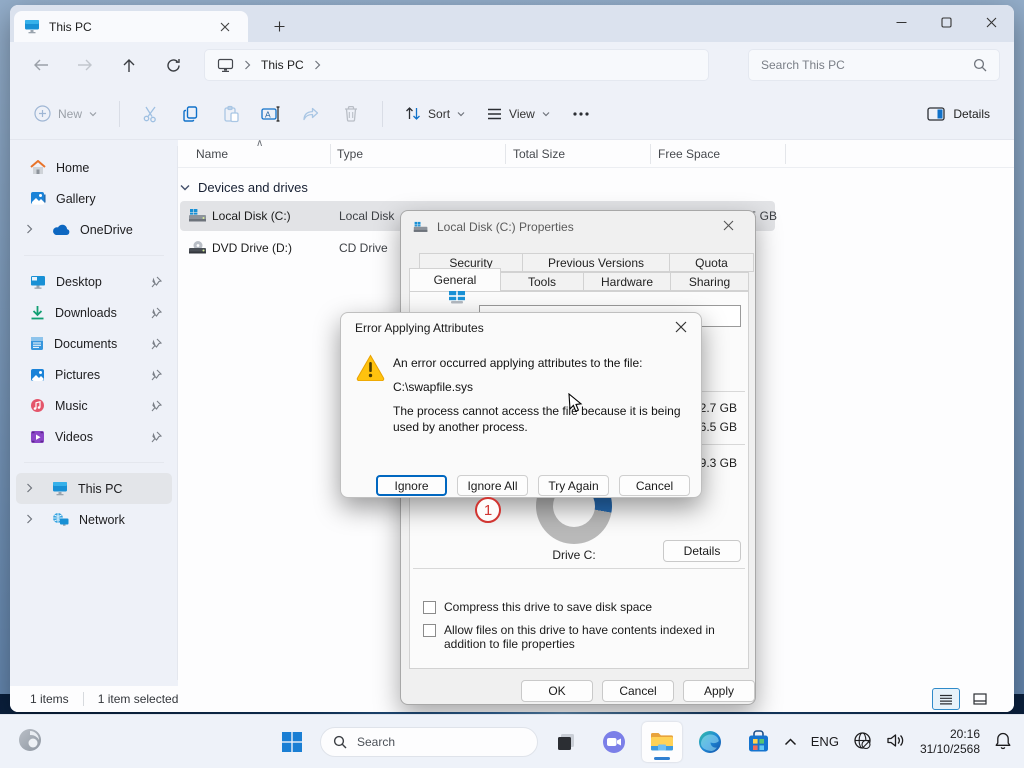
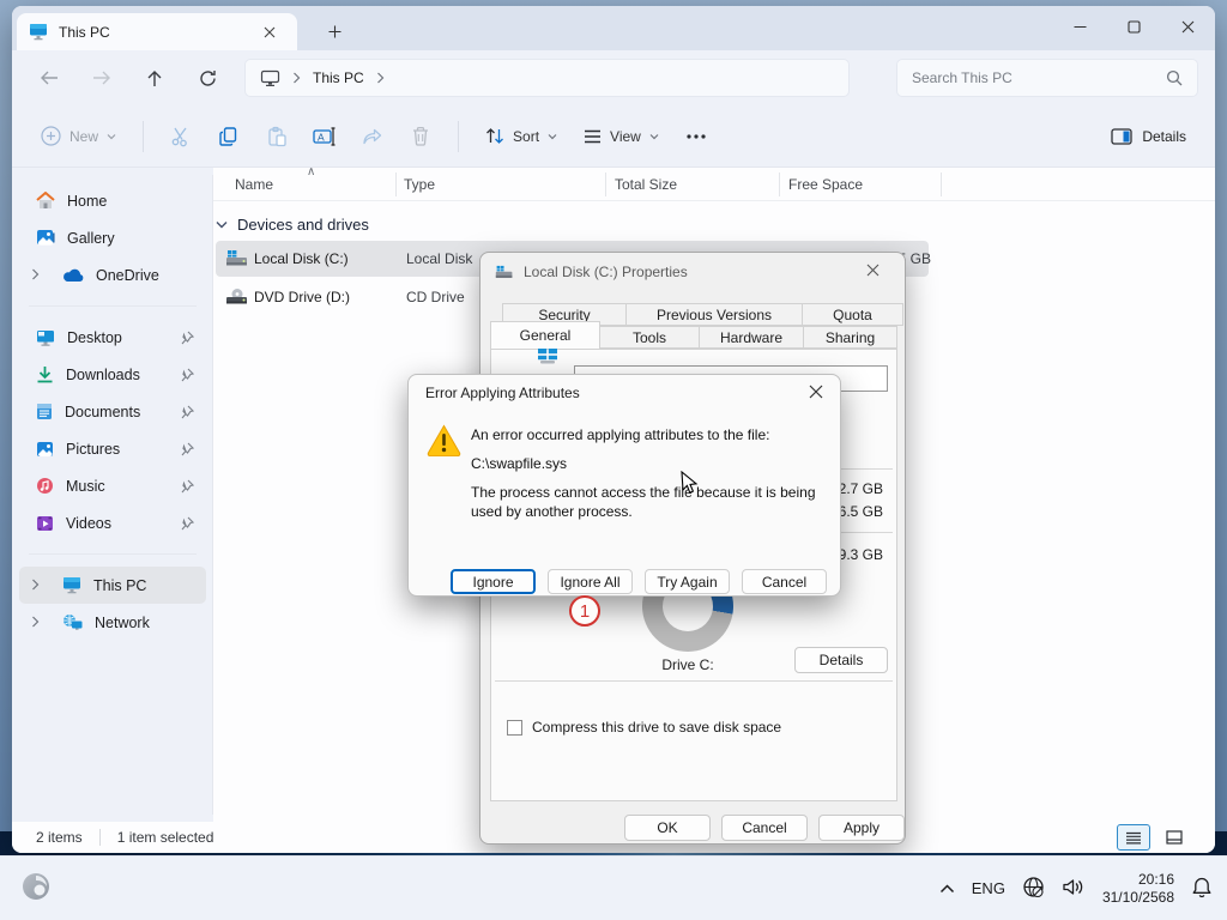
  This PC
  This PC
  Search This PC
  New
  A
  Sort
  View
  Details
  Home
  Gallery
  OneDrive
  Desktop
  Downloads
  Documents
  Pictures
  Music
  Videos
  This PC
  Network
  ∧
  Name
  Type
  Total Size
  Free Space
  Devices and drives
  Local Disk (C:)
  Local Disk
  DVD Drive (D:)
  CD Drive
- 1 items
+ 2 items
  1 item selected
  Local Disk (C:) Properties
  Security
  Previous Versions
  Quota
  General
  Tools
  Hardware
  Sharing
  2.7 GB
  6.5 GB
  9.3 GB
  Drive C:
  Details
  Compress this drive to save disk space
- Allow files on this drive to have contents indexed in addition to file properties
  OK
  Cancel
  Apply
  Error Applying Attributes
  An error occurred applying attributes to the file:
  C:\swapfile.sys
  The process cannot access the file because it is being used by another process.
  Ignore
  Ignore All
  Try Again
  Cancel
  1
- Search
  ENG
  20:16
  31/10/2568
